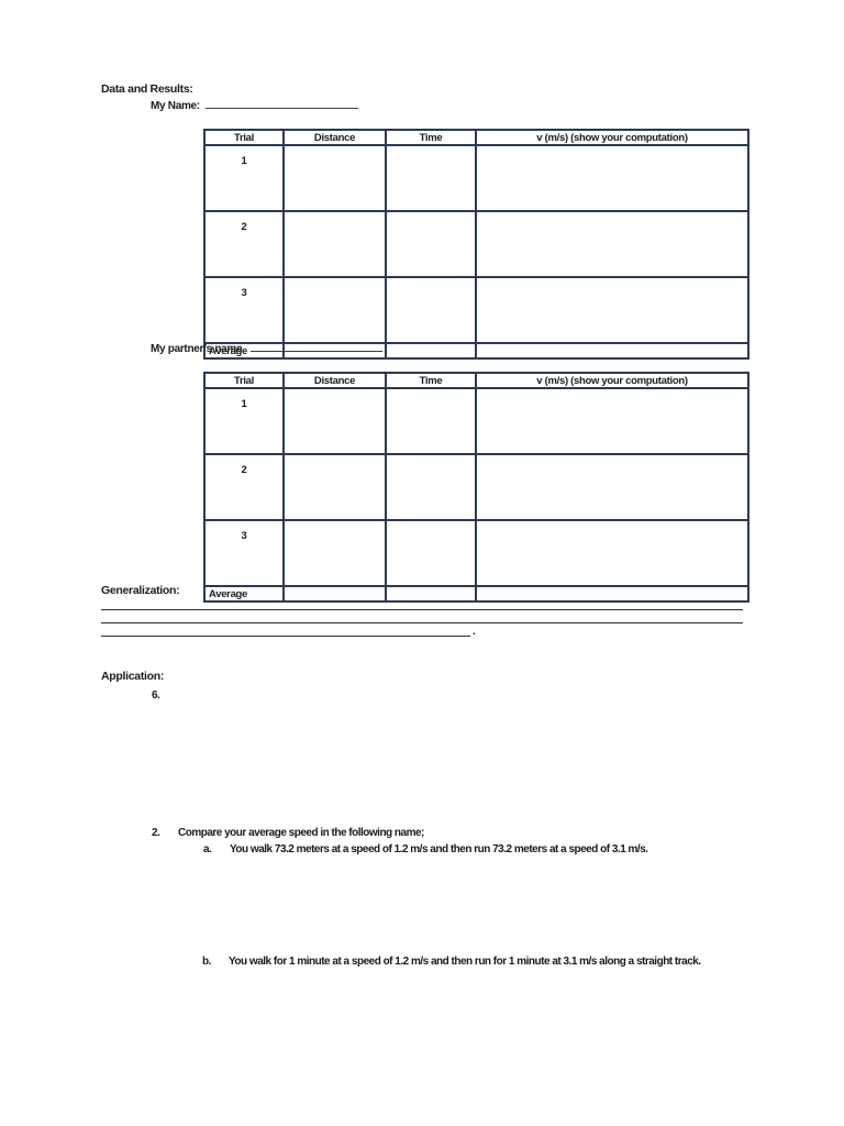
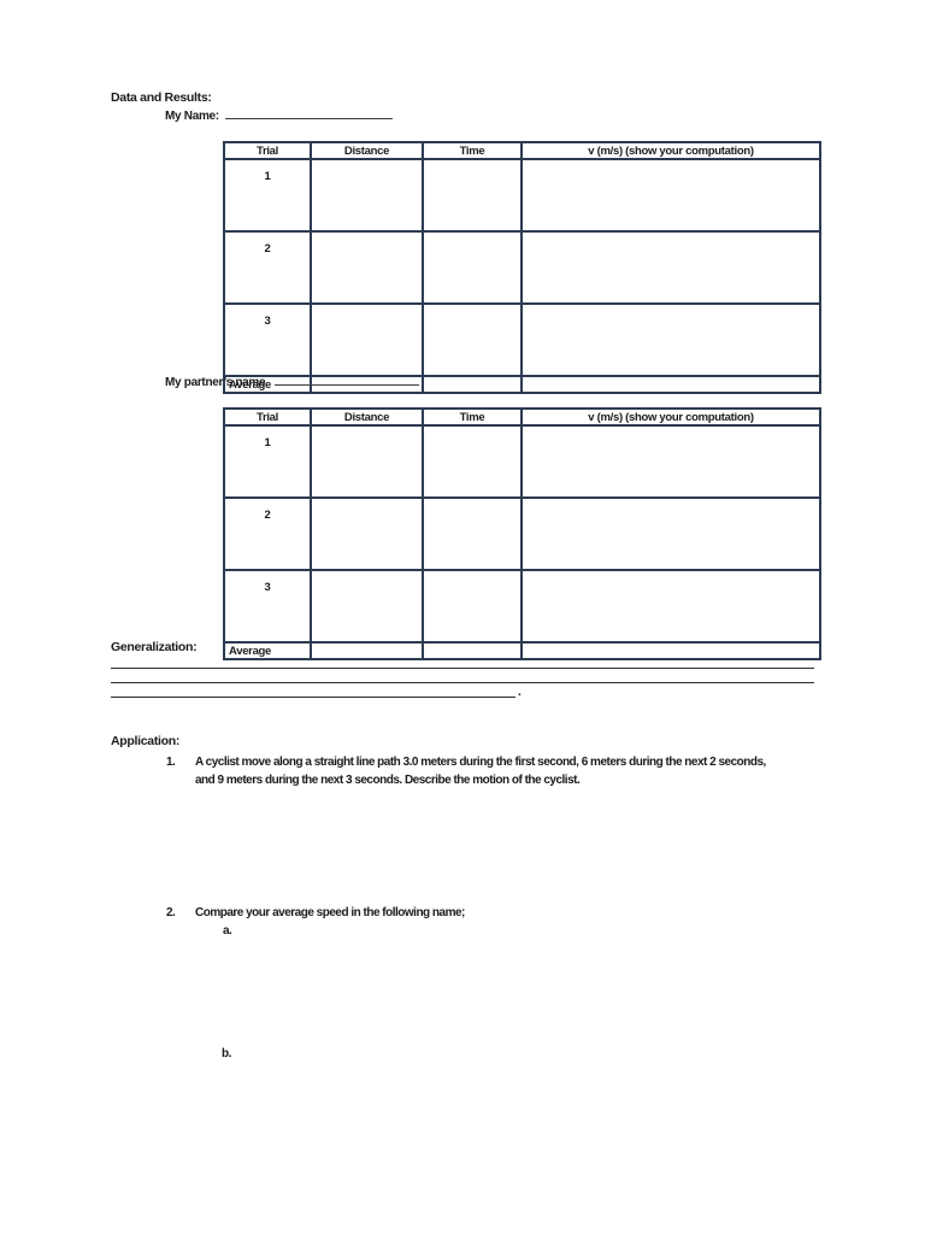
  Data and Results:
  My Name:
  Trial	Distance	Time	v (m/s) (show your computation)
  1
  2
  3
  Average
  My partner’s name
  Trial	Distance	Time	v (m/s) (show your computation)
  1
  2
  3
  Average
  Generalization:
  .
  Application:
- 6.
+ 1.
+ A cyclist move along a straight line path 3.0 meters during the first second, 6 meters during the next 2 seconds,
+ and 9 meters during the next 3 seconds. Describe the motion of the cyclist.
  2.
  Compare your average speed in the following name;
  a.
- You walk 73.2 meters at a speed of 1.2 m/s and then run 73.2 meters at a speed of 3.1 m/s.
  b.
- You walk for 1 minute at a speed of 1.2 m/s and then run for 1 minute at 3.1 m/s along a straight track.
